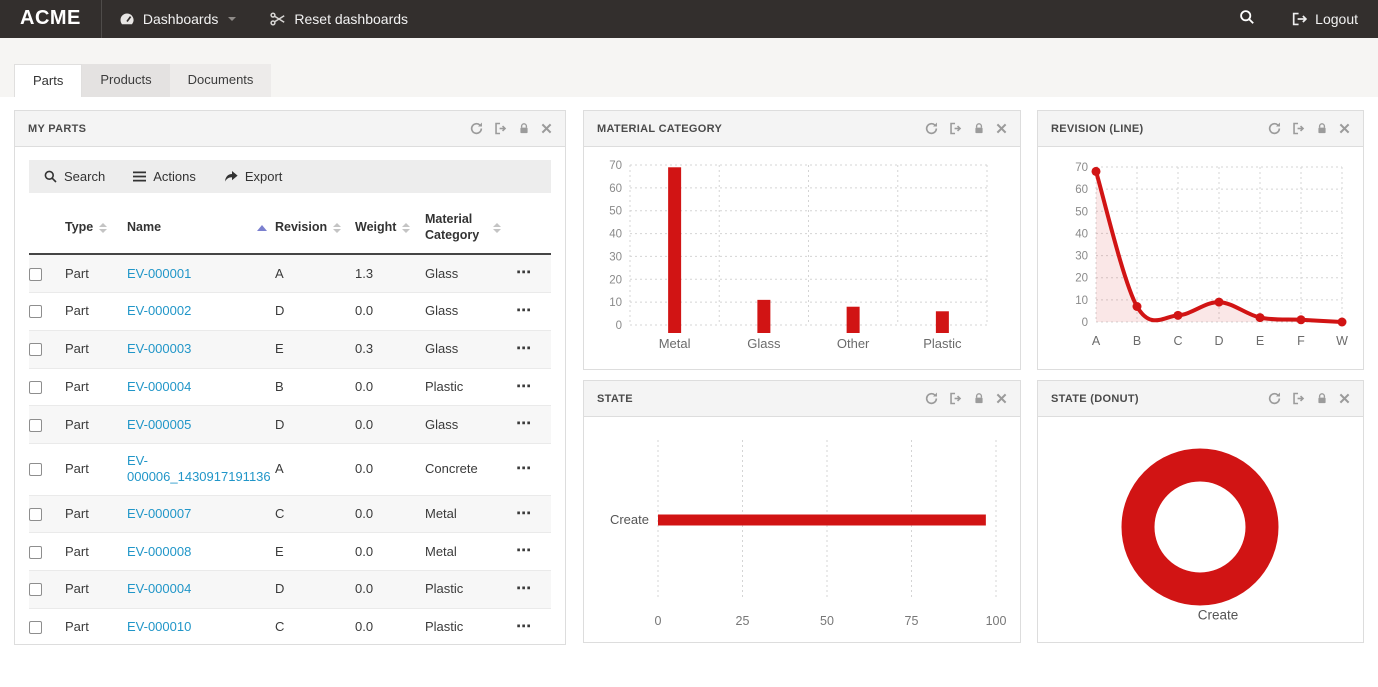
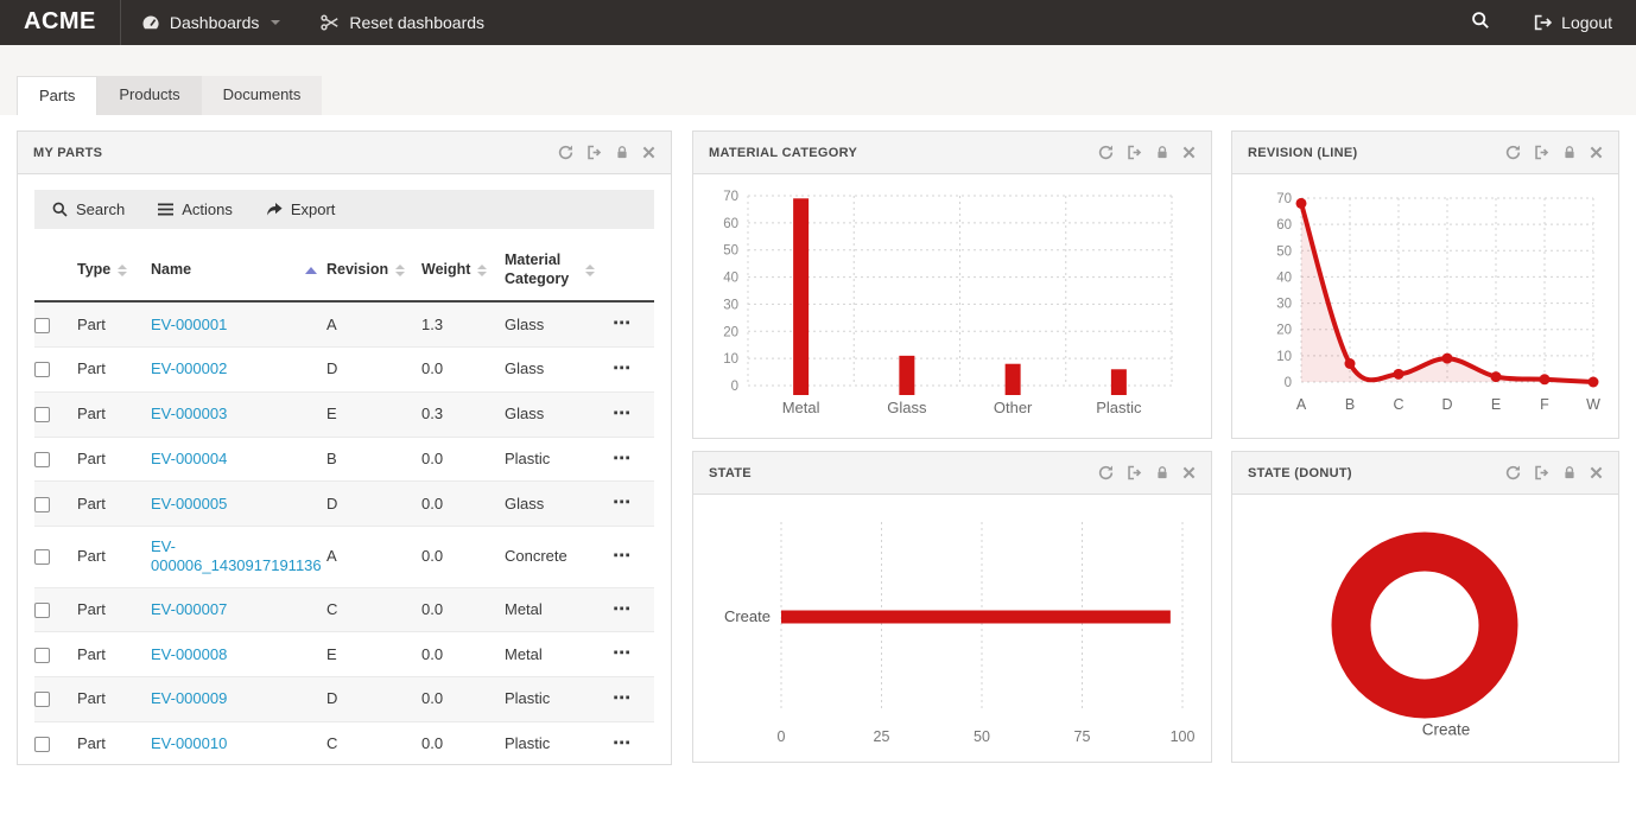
  ACME
  Dashboards
  Reset dashboards
  Logout
  Parts
  Products
  Documents
  MY PARTS
  Search
  Actions
  Export
  	Type	Name	Revision	Weight	Material Category
  	Part	EV-000001	A	1.3	Glass	⋯
  	Part	EV-000002	D	0.0	Glass	⋯
  	Part	EV-000003	E	0.3	Glass	⋯
  	Part	EV-000004	B	0.0	Plastic	⋯
  	Part	EV-000005	D	0.0	Glass	⋯
  	Part	EV-000006_1430917191136	A	0.0	Concrete	⋯
  	Part	EV-000007	C	0.0	Metal	⋯
  	Part	EV-000008	E	0.0	Metal	⋯
- 	Part	EV-000004	D	0.0	Plastic	⋯
+ 	Part	EV-000009	D	0.0	Plastic	⋯
  	Part	EV-000010	C	0.0	Plastic	⋯
  MATERIAL CATEGORY
  0
  10
  20
  30
  40
  50
  60
  70
  Metal
  Glass
  Other
  Plastic
  REVISION (LINE)
  0
  10
  20
  30
  40
  50
  60
  70
  A
  B
  C
  D
  E
  F
  W
  STATE
  0
  25
  50
  75
  100
  Create
  STATE (DONUT)
  Create
